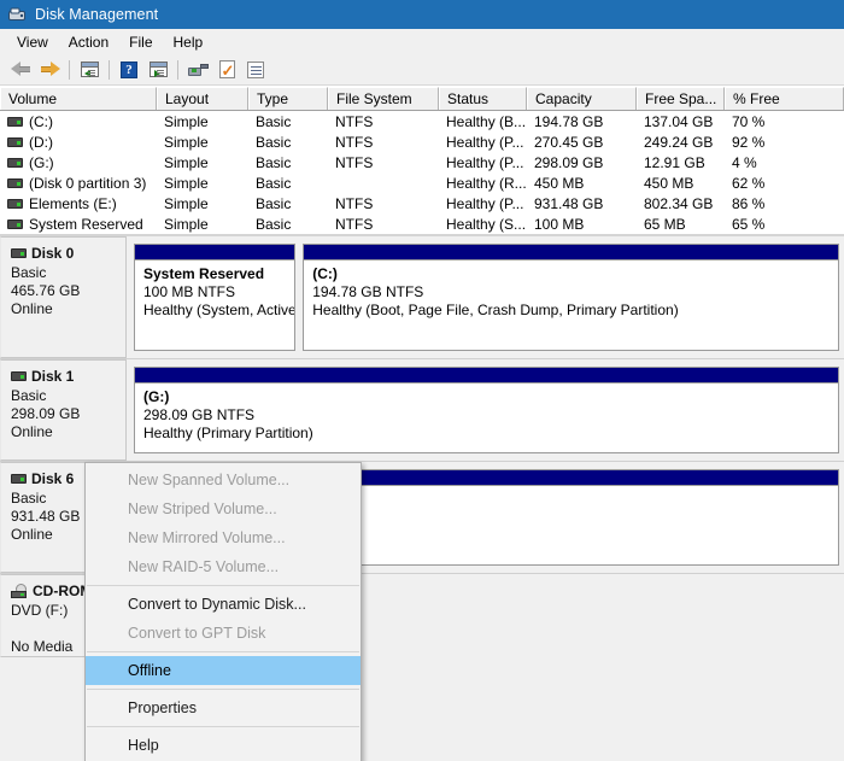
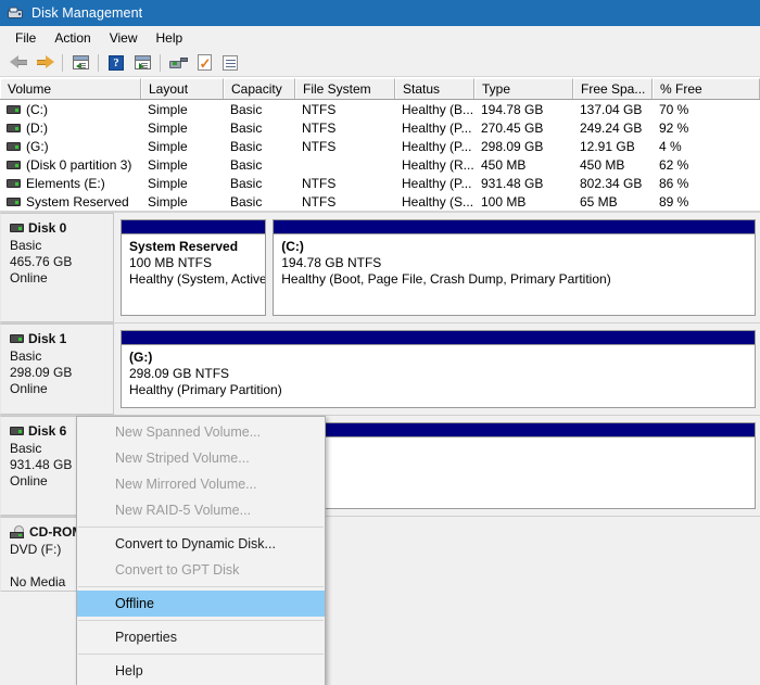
  Disk Management
- View
+ File
  Action
- File
+ View
  Help
  ?
  ✓
  Volume
  Layout
- Type
+ Capacity
  File System
  Status
- Capacity
+ Type
  Free Spa...
  % Free
  (C:)
  Simple
  Basic
  NTFS
  Healthy (B...
  194.78 GB
  137.04 GB
  70 %
  (D:)
  Simple
  Basic
  NTFS
  Healthy (P...
  270.45 GB
  249.24 GB
  92 %
  (G:)
  Simple
  Basic
  NTFS
  Healthy (P...
  298.09 GB
  12.91 GB
  4 %
  (Disk 0 partition 3)
  Simple
  Basic
  Healthy (R...
  450 MB
  450 MB
  62 %
  Elements (E:)
  Simple
  Basic
  NTFS
  Healthy (P...
  931.48 GB
  802.34 GB
  86 %
  System Reserved
  Simple
  Basic
  NTFS
  Healthy (S...
  100 MB
  65 MB
- 65 %
+ 89 %
  Disk 0
  Basic
  465.76 GB
  Online
  System Reserved
  100 MB NTFS
  (C:)
  194.78 GB NTFS
  Healthy (Boot, Page File, Crash Dump, Primary Partition)
  Disk 1
  Basic
  298.09 GB
  Online
  (G:)
  298.09 GB NTFS
  Healthy (Primary Partition)
  Disk 6
  Basic
  931.48 GB
  Online
  CD-RO
  DVD (F:)
  No Media
  New Spanned Volume...
  New Striped Volume...
  New Mirrored Volume...
  New RAID-5 Volume...
  Convert to Dynamic Disk...
  Convert to GPT Disk
  Offline
  Properties
  Help
